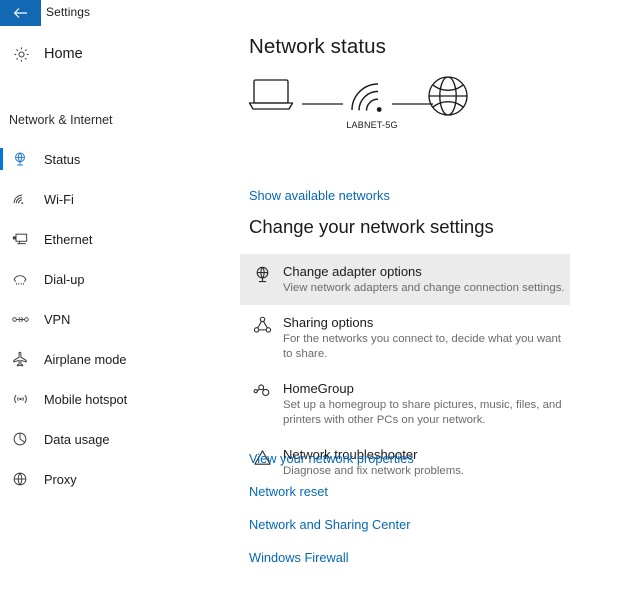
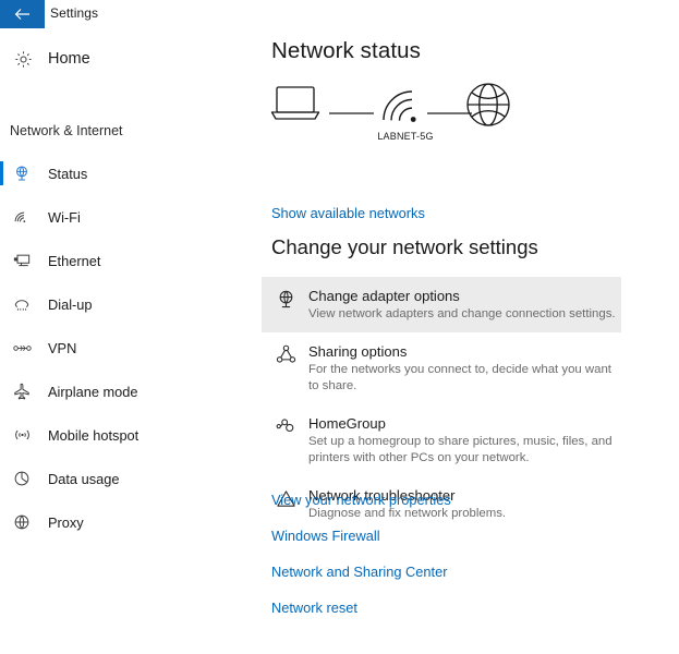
  Settings
  Home
  Network & Internet
  Status
  Wi-Fi
  Ethernet
  Dial-up
  VPN
  Airplane mode
  Mobile hotspot
  Data usage
  Proxy
  Network status
  LABNET-5G
  Show available networks
  Change your network settings
  Change adapter options
  View network adapters and change connection settings.
  Sharing options
  For the networks you connect to, decide what you want to share.
  HomeGroup
  Set up a homegroup to share pictures, music, files, and printers with other PCs on your network.
  Network troubleshooter
  Diagnose and fix network problems.
  View your network properties
- Network reset
+ Windows Firewall
  Network and Sharing Center
- Windows Firewall
+ Network reset
